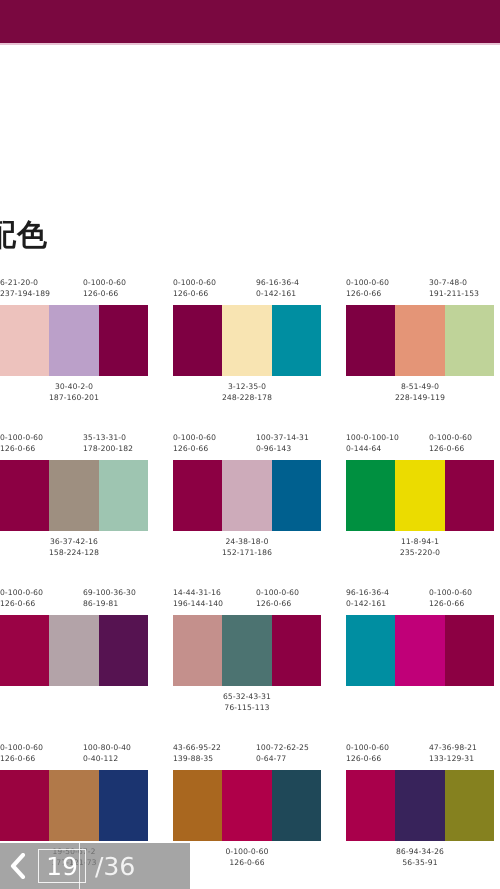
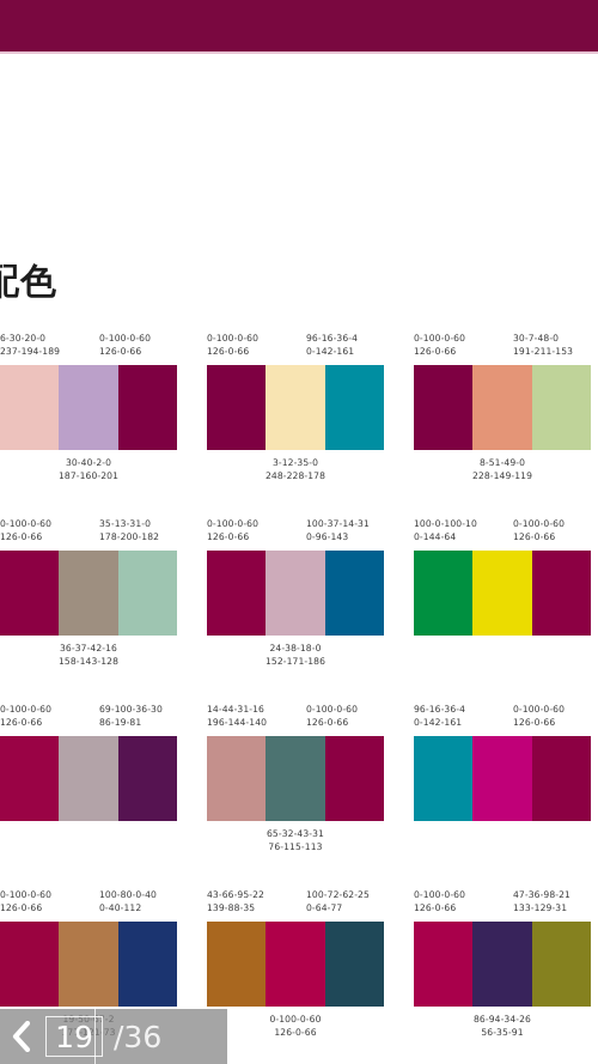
  配色
- 6-21-20-0
+ 6-30-20-0
  237-194-189
  0-100-0-60
  126-0-66
  30-40-2-0
  187-160-201
  0-100-0-60
  126-0-66
  96-16-36-4
  0-142-161
  3-12-35-0
  248-228-178
  0-100-0-60
  126-0-66
  30-7-48-0
  191-211-153
  8-51-49-0
  228-149-119
  0-100-0-60
  126-0-66
  35-13-31-0
  178-200-182
  36-37-42-16
- 158-224-128
+ 158-143-128
  0-100-0-60
  126-0-66
  100-37-14-31
  0-96-143
  24-38-18-0
  152-171-186
  100-0-100-10
  0-144-64
  0-100-0-60
  126-0-66
- 11-8-94-1
- 235-220-0
  0-100-0-60
  126-0-66
  69-100-36-30
  86-19-81
  14-44-31-16
  196-144-140
  0-100-0-60
  126-0-66
  65-32-43-31
  76-115-113
  96-16-36-4
  0-142-161
  0-100-0-60
  126-0-66
  0-100-0-60
  126-0-66
  100-80-0-40
  0-40-112
  19-50-67-2
  177-121-73
  43-66-95-22
  139-88-35
  100-72-62-25
  0-64-77
  0-100-0-60
  126-0-66
  0-100-0-60
  126-0-66
  47-36-98-21
  133-129-31
  86-94-34-26
  56-35-91
  19
  /36
